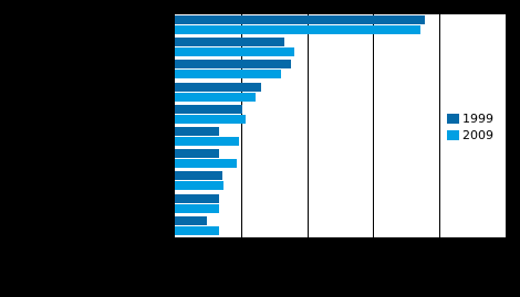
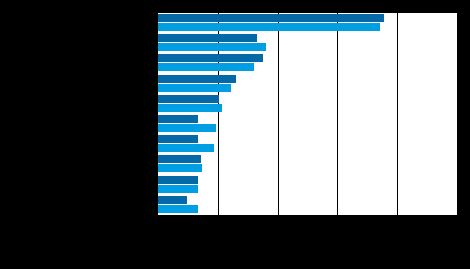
- 1999
- 2009
